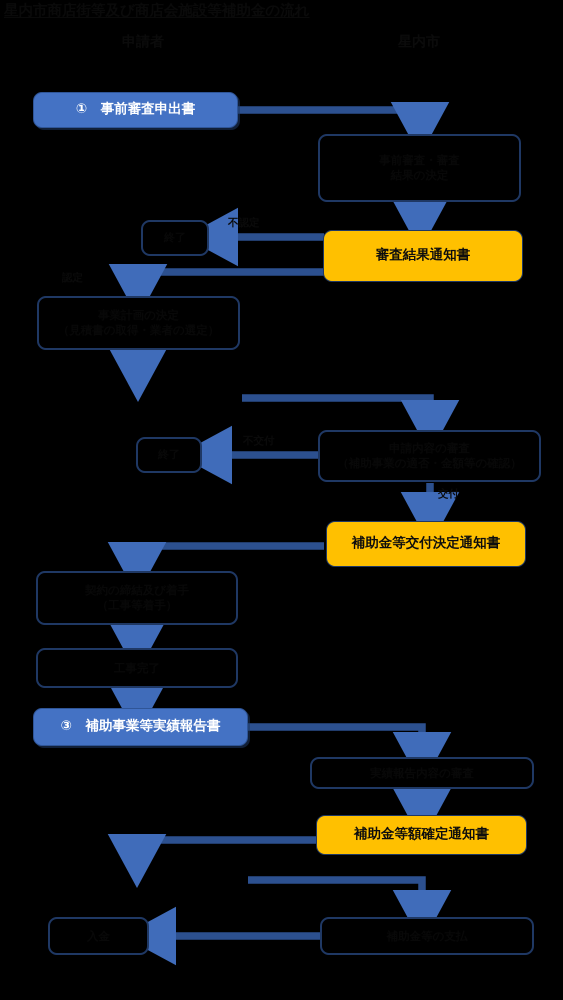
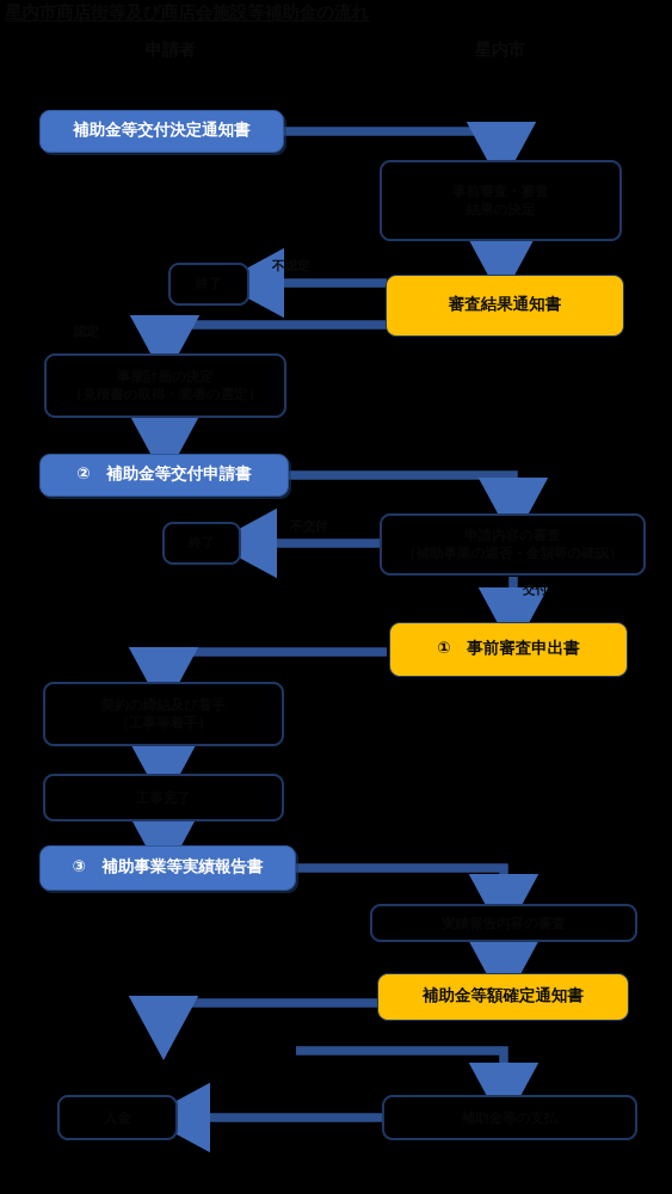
  不認定
  交付
- ① 事前審査申出書
+ 補助金等交付決定通知書
  審査結果通知書
+ ② 補助金等交付申請書
- 補助金等交付決定通知書
+ ① 事前審査申出書
  ③ 補助事業等実績報告書
  補助金等額確定通知書
